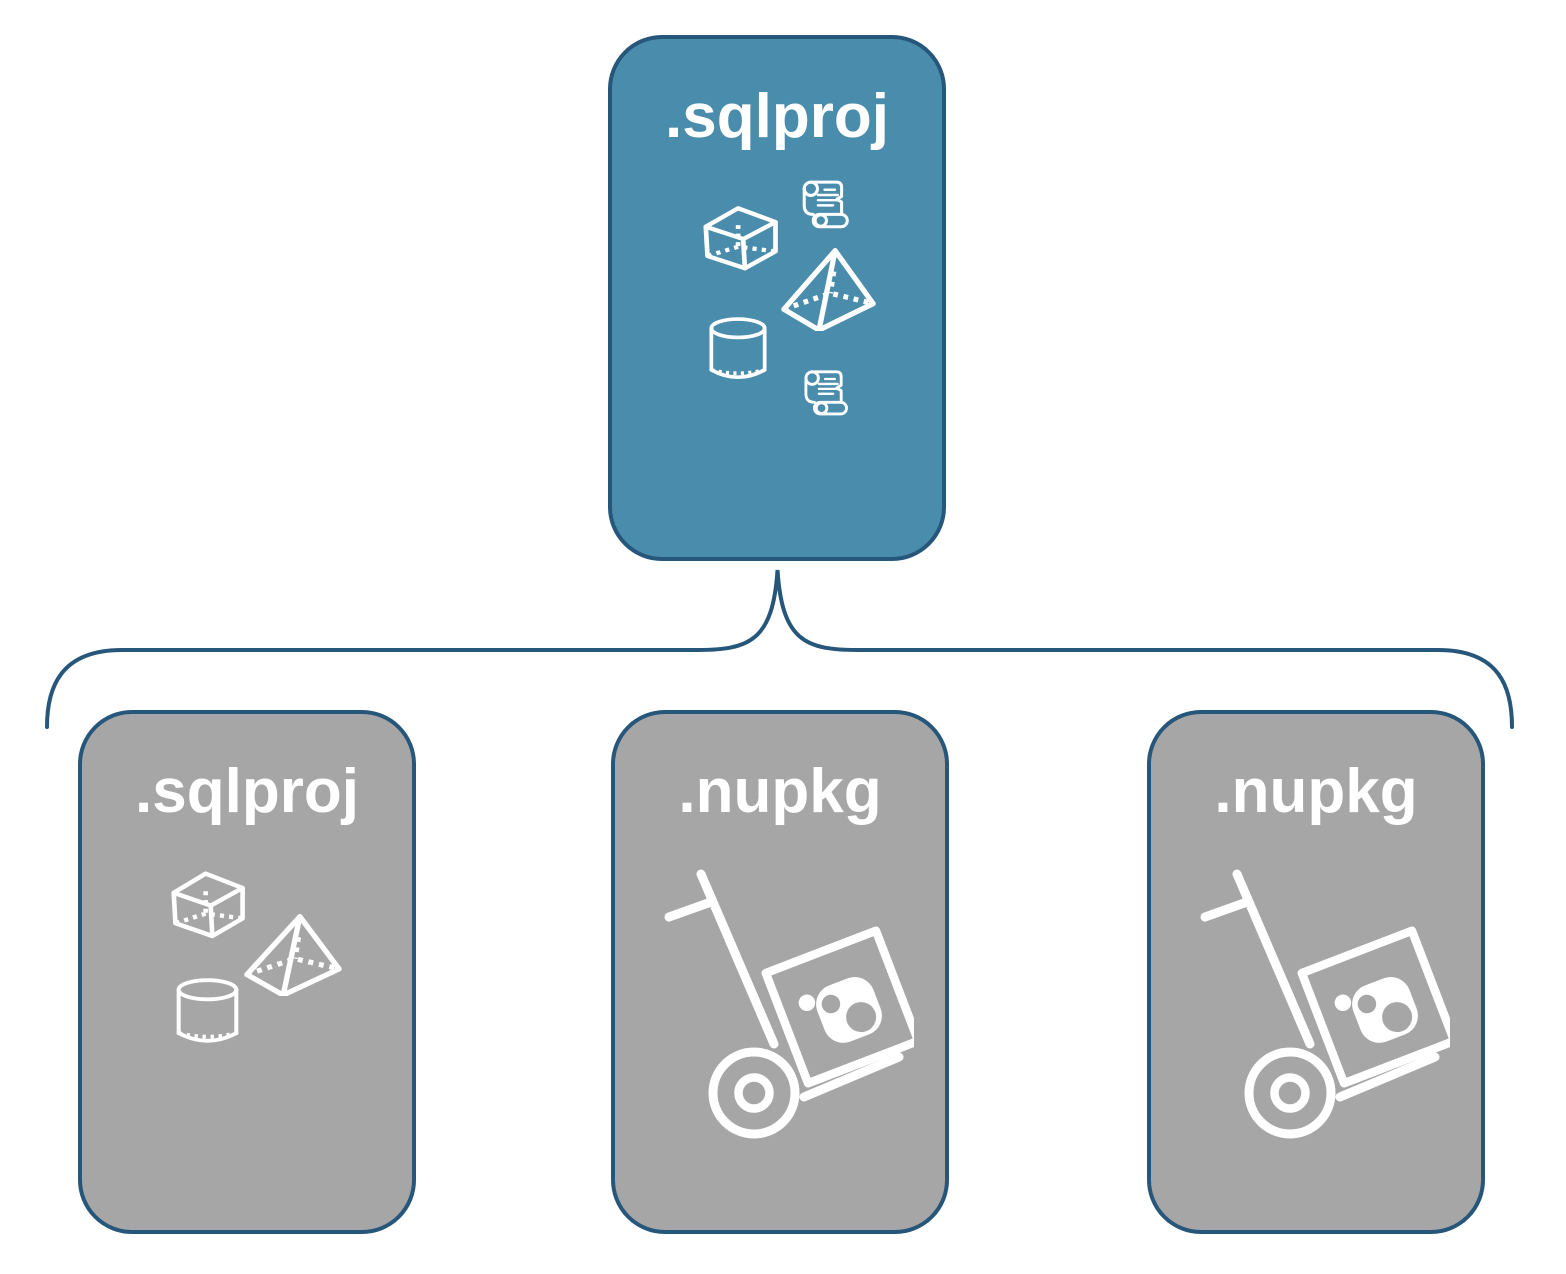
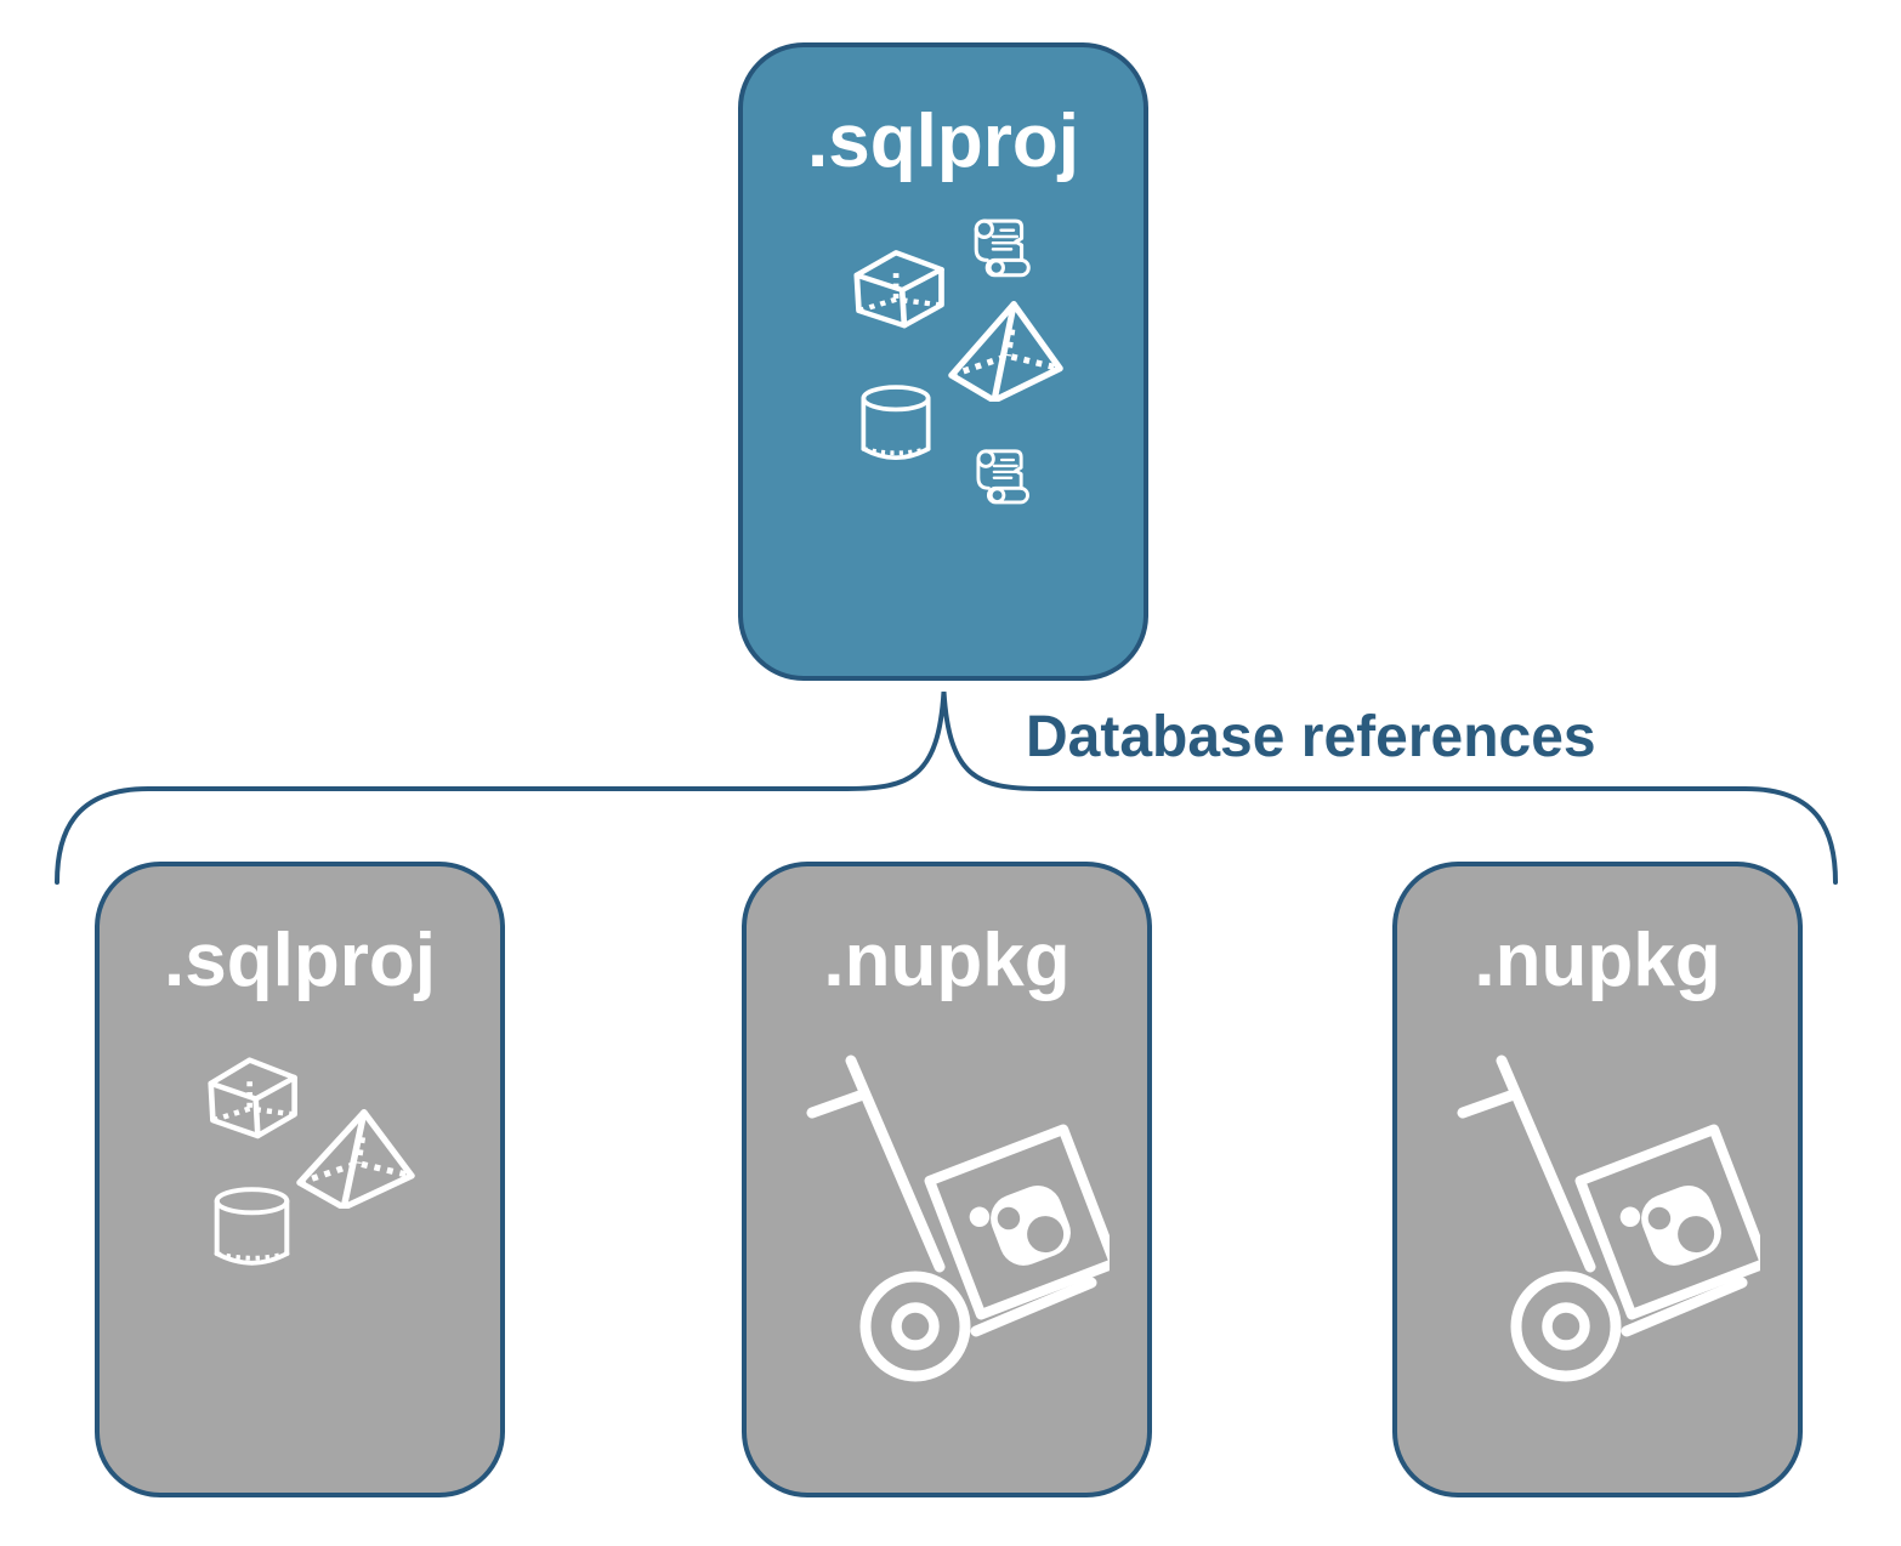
+ Database references
  .sqlproj
  .sqlproj
  .nupkg
  .nupkg
